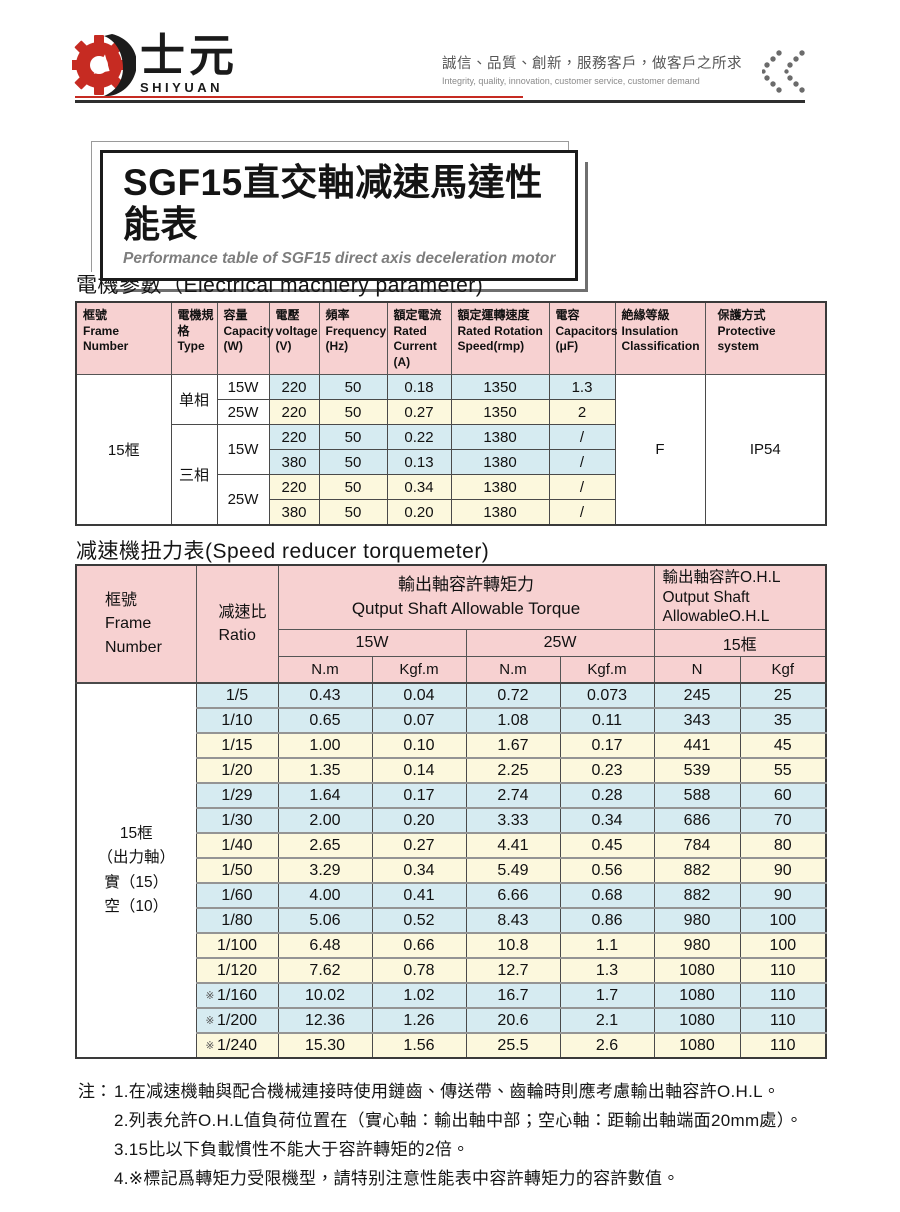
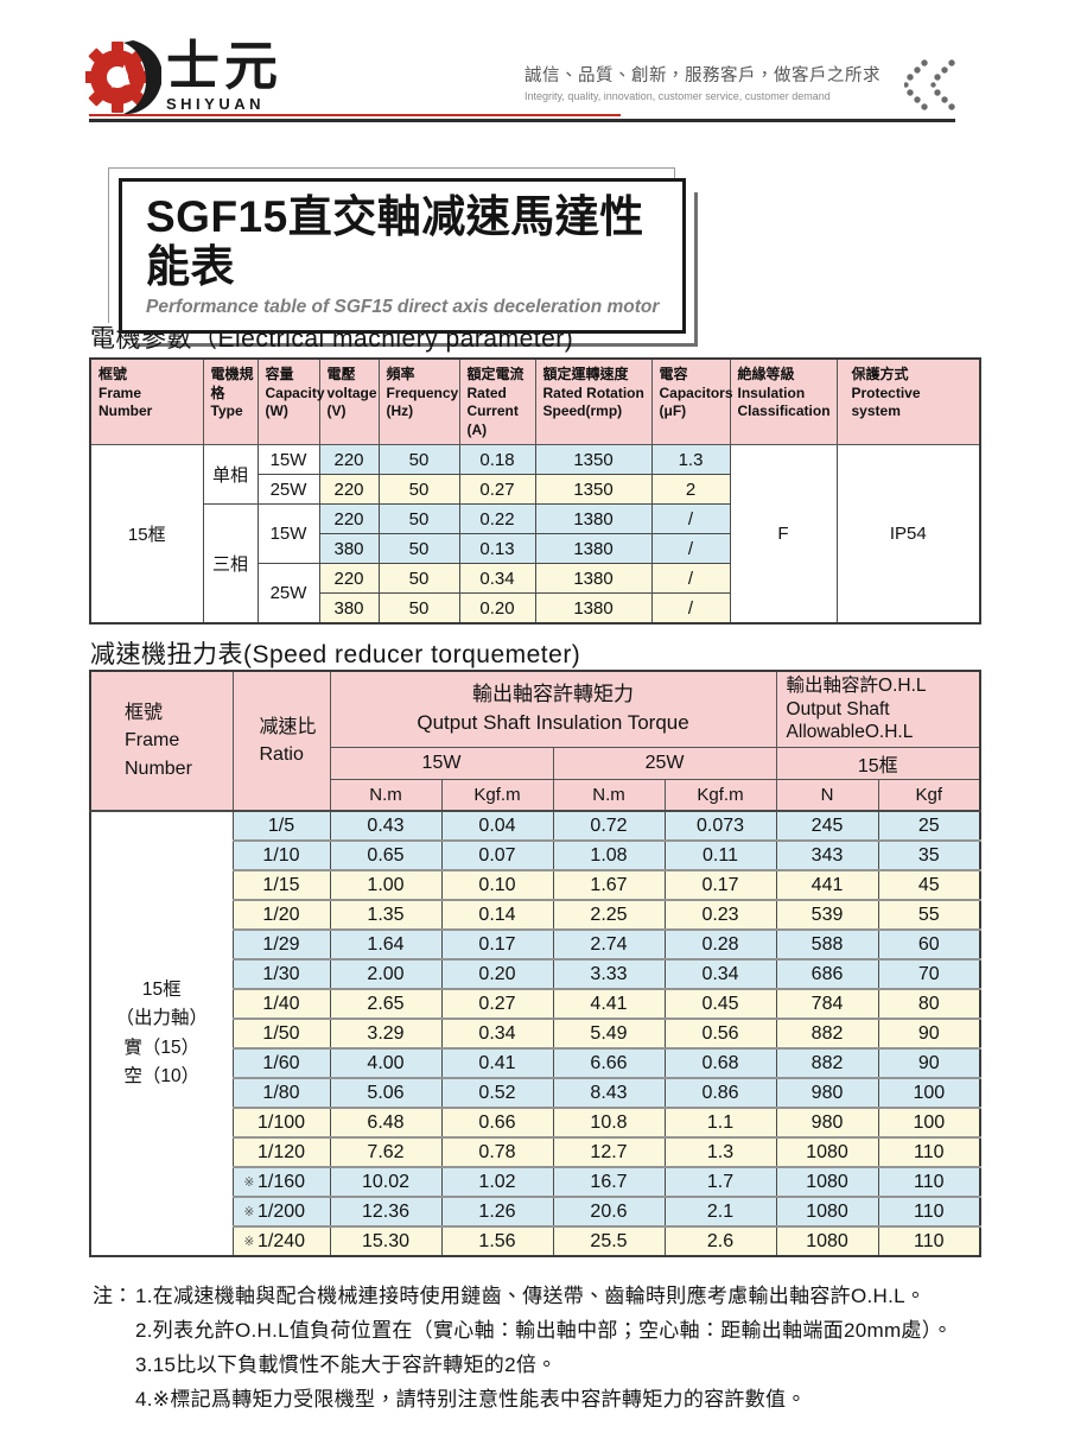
  士元
  SHIYUAN
  誠信、品質、創新，服務客戶，做客戶之所求
  Integrity, quality, innovation, customer service, customer demand
  SGF15直交軸减速馬達性能表
  Performance table of SGF15 direct axis deceleration motor
  電機參數（Electrical machiery parameter)
  框號 Frame Number	電機規格 Type	容量 Capacity (W)	電壓 voltage (V)	頻率 Frequency (Hz)	額定電流 Rated Current (A)	額定運轉速度 Rated Rotation Speed(rmp)	電容 Capacitors (μF)	絶緣等級 Insulation Classification	保護方式 Protective system
  15框	单相	15W	220	50	0.18	1350	1.3	F	IP54
  25W	220	50	0.27	1350	2
  三相	15W	220	50	0.22	1380	/
  380	50	0.13	1380	/
  25W	220	50	0.34	1380	/
  380	50	0.20	1380	/
  减速機扭力表(Speed reducer torquemeter)
- 框號 Frame Number	减速比 Ratio	輸出軸容許轉矩力 Qutput Shaft Allowable Torque	輸出軸容許O.H.L Output Shaft AllowableO.H.L
+ 框號 Frame Number	减速比 Ratio	輸出軸容許轉矩力 Qutput Shaft Insulation Torque	輸出軸容許O.H.L Output Shaft AllowableO.H.L
  15W	25W	15框
  N.m	Kgf.m	N.m	Kgf.m	N	Kgf
  15框 （出力軸） 實（15） 空（10）	1/5	0.43	0.04	0.72	0.073	245	25
  1/10	0.65	0.07	1.08	0.11	343	35
  1/15	1.00	0.10	1.67	0.17	441	45
  1/20	1.35	0.14	2.25	0.23	539	55
  1/29	1.64	0.17	2.74	0.28	588	60
  1/30	2.00	0.20	3.33	0.34	686	70
  1/40	2.65	0.27	4.41	0.45	784	80
  1/50	3.29	0.34	5.49	0.56	882	90
  1/60	4.00	0.41	6.66	0.68	882	90
  1/80	5.06	0.52	8.43	0.86	980	100
  1/100	6.48	0.66	10.8	1.1	980	100
  1/120	7.62	0.78	12.7	1.3	1080	110
  ※ 1/160	10.02	1.02	16.7	1.7	1080	110
  ※ 1/200	12.36	1.26	20.6	2.1	1080	110
  ※ 1/240	15.30	1.56	25.5	2.6	1080	110
  注：
  1.在减速機軸與配合機械連接時使用鏈齒、傳送帶、齒輪時則應考慮輸出軸容許O.H.L。
  2.列表允許O.H.L值負荷位置在（實心軸：輸出軸中部；空心軸：距輸出軸端面20mm處）。
  3.15比以下負載慣性不能大于容許轉矩的2倍。
  4.※標記爲轉矩力受限機型，請特别注意性能表中容許轉矩力的容許數值。
